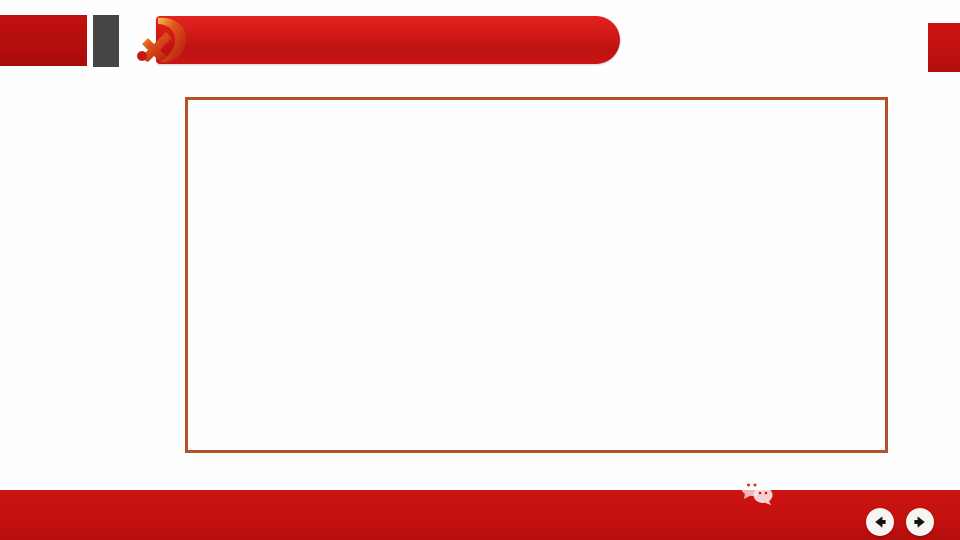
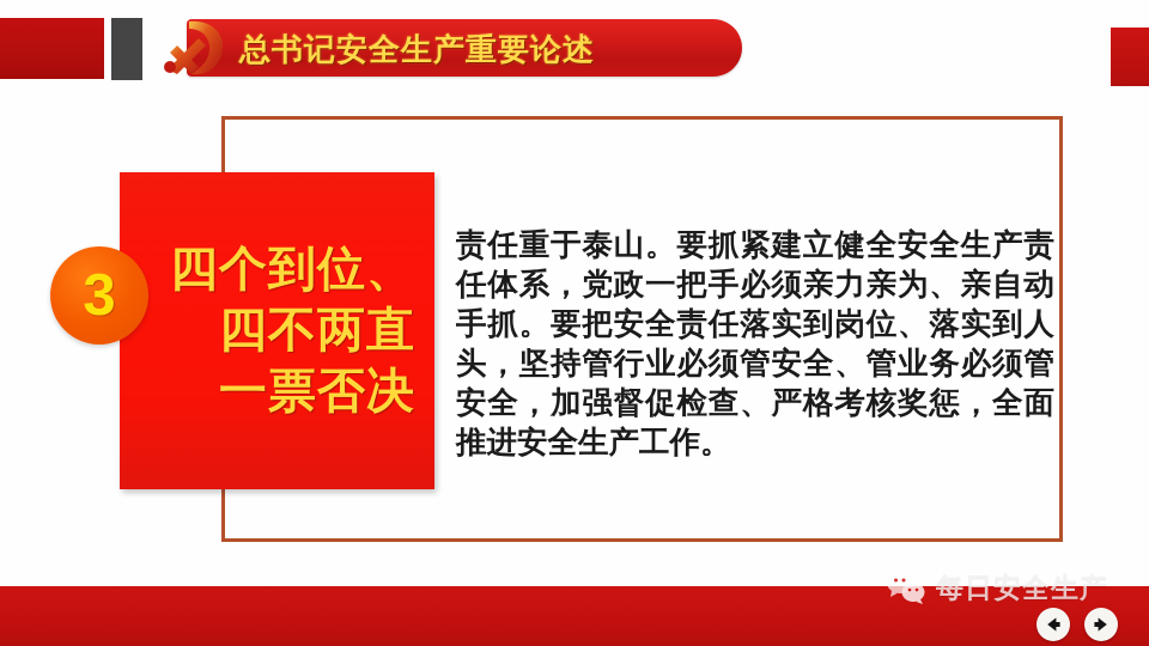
+ 总书记安全生产重要论述
+ 四个到位、
+ 四不两直
+ 一票否决
+ 3
+ 责任重于泰山。要抓紧建立健全安全生产责任体系，党政一把手必须亲力亲为、亲自动手抓。要把安全责任落实到岗位、落实到人头，坚持管行业必须管安全、管业务必须管安全，加强督促检查、严格考核奖惩，全面推进安全生产工作。
+ 每日安全生产
